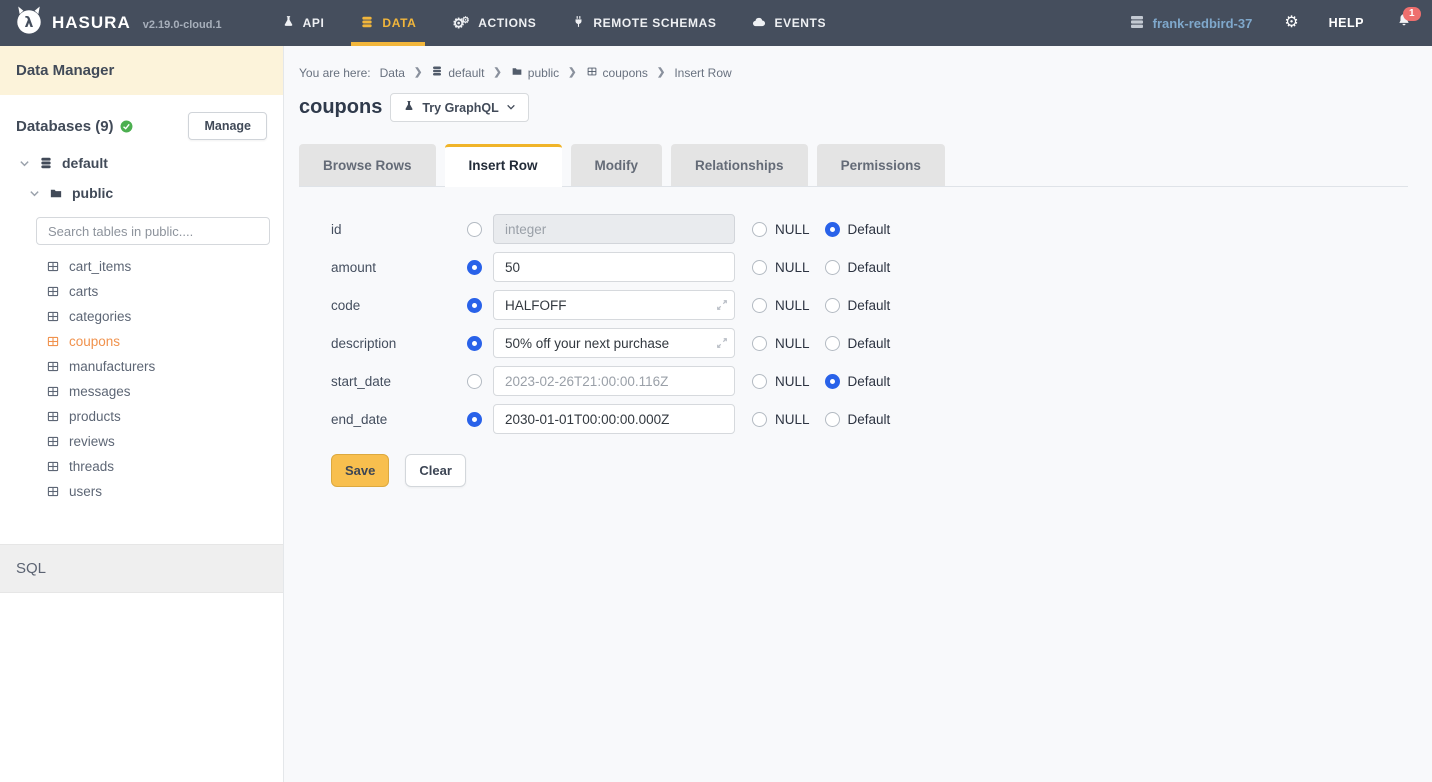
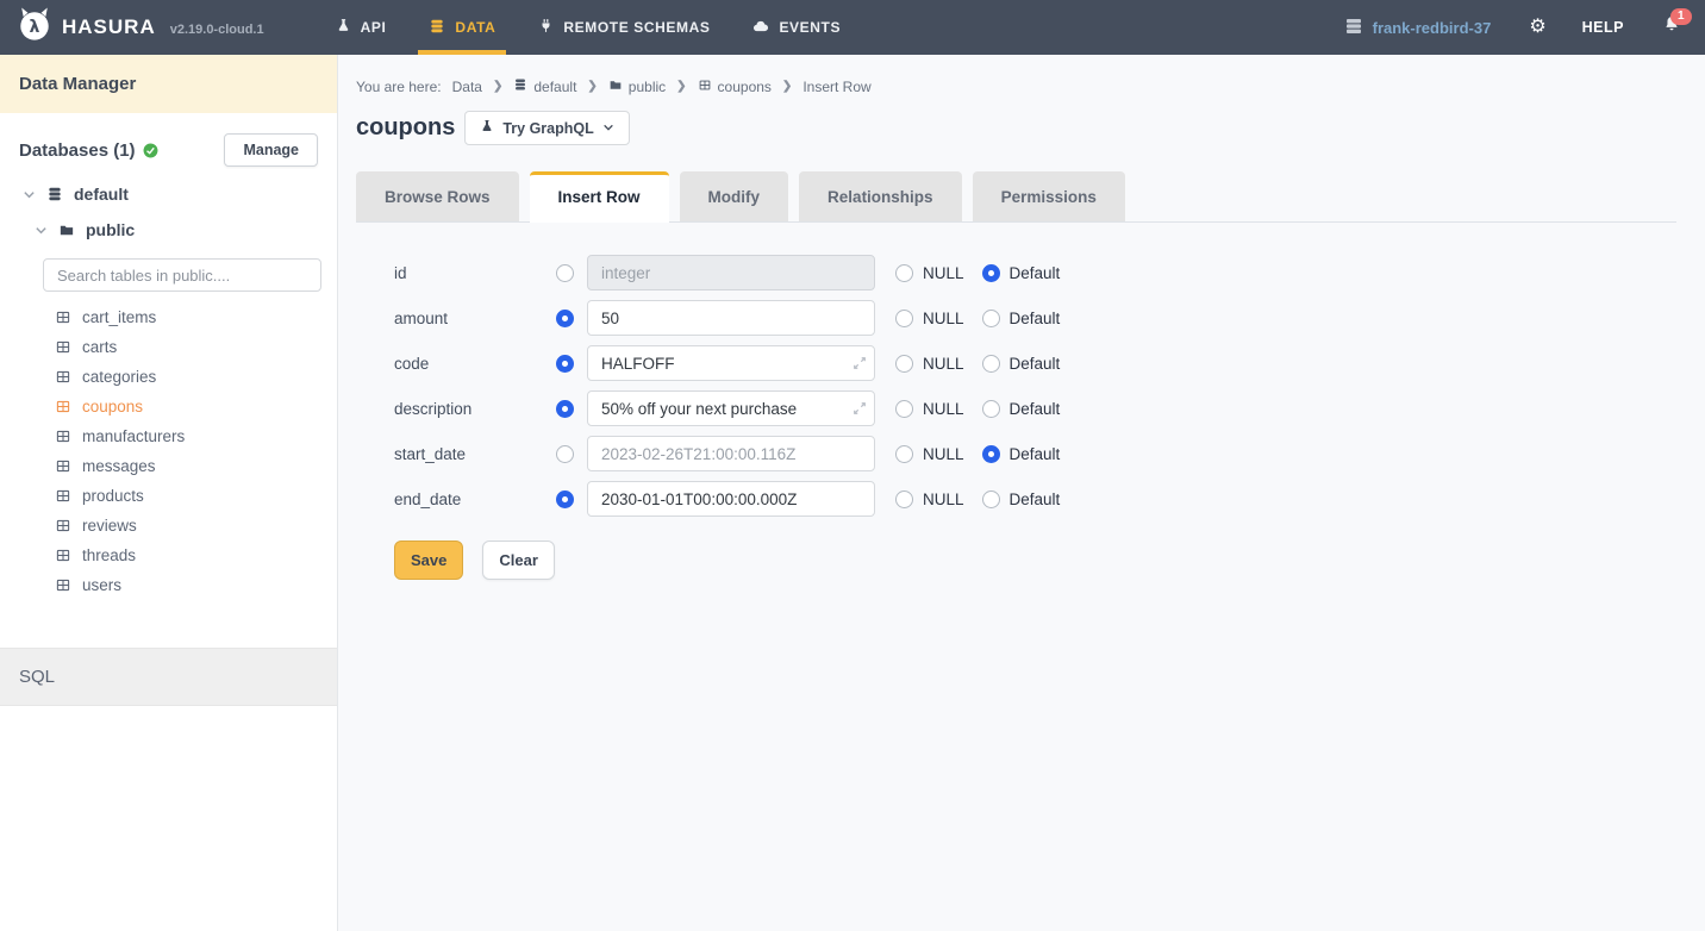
  λ
  HASURA
  v2.19.0-cloud.1
  API
  DATA
- ⚙⚙
- ACTIONS
  REMOTE SCHEMAS
  EVENTS
  frank-redbird-37
  ⚙
  HELP
  1
  Data Manager
- Databases (9)
+ Databases (1)
  Manage
  default
  public
  Search tables in public....
  cart_items
  carts
  categories
  coupons
  manufacturers
  messages
  products
  reviews
  threads
  users
  SQL
  You are here:
  Data
  ❯
  default
  ❯
  public
  ❯
  coupons
  ❯
  Insert Row
  coupons
  Try GraphQL
  Browse Rows
  Insert Row
  Modify
  Relationships
  Permissions
  id
  integer
  NULL
  Default
  amount
  50
  NULL
  Default
  code
  HALFOFF
  NULL
  Default
  description
  50% off your next purchase
  NULL
  Default
  start_date
  2023-02-26T21:00:00.116Z
  NULL
  Default
  end_date
  2030-01-01T00:00:00.000Z
  NULL
  Default
  Save
  Clear
